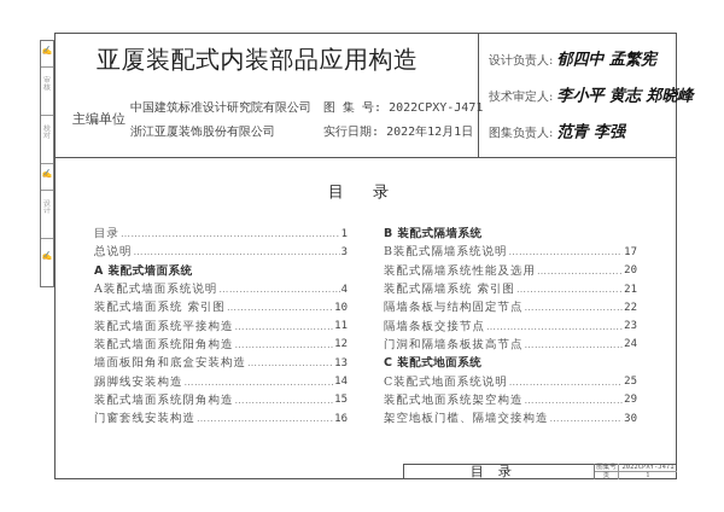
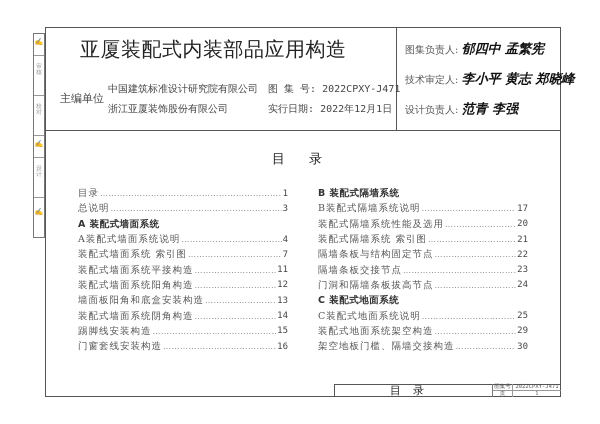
  ✍
  ✍
  ✍
  亚厦装配式内装部品应用构造
  主编单位
  中国建筑标准设计研究院有限公司
  浙江亚厦装饰股份有限公司
  图 集 号: 2022CPXY-J471
  实行日期: 2022年12月1日
- 设计负责人: 郁四中 孟繁宪
+ 图集负责人: 郁四中 孟繁宪
  技术审定人: 李小平 黄志 郑晓峰
- 图集负责人: 范青 李强
+ 设计负责人: 范青 李强
  目 录
  目录
  ………………………………………………………
  1
  总说明
  ……………………………………………………
  3
  A 装配式墙面系统
  A装配式墙面系统说明
  4
  装配式墙面系统 索引图
- 10
+ 7
  装配式墙面系统平接构造
  11
  装配式墙面系统阳角构造
  12
  墙面板阳角和底盒安装构造
  13
- 踢脚线安装构造
+ 装配式墙面系统阴角构造
  14
- 装配式墙面系统阴角构造
+ 踢脚线安装构造
  15
  门窗套线安装构造
  16
  B 装配式隔墙系统
  B装配式隔墙系统说明
  17
  装配式隔墙系统性能及选用
  20
  装配式隔墙系统 索引图
  21
  隔墙条板与结构固定节点
  22
  隔墙条板交接节点
  23
  门洞和隔墙条板拔高节点
  24
  C 装配式地面系统
  C装配式地面系统说明
  25
  装配式地面系统架空构造
  29
  架空地板门槛、隔墙交接构造
  30
  目录
